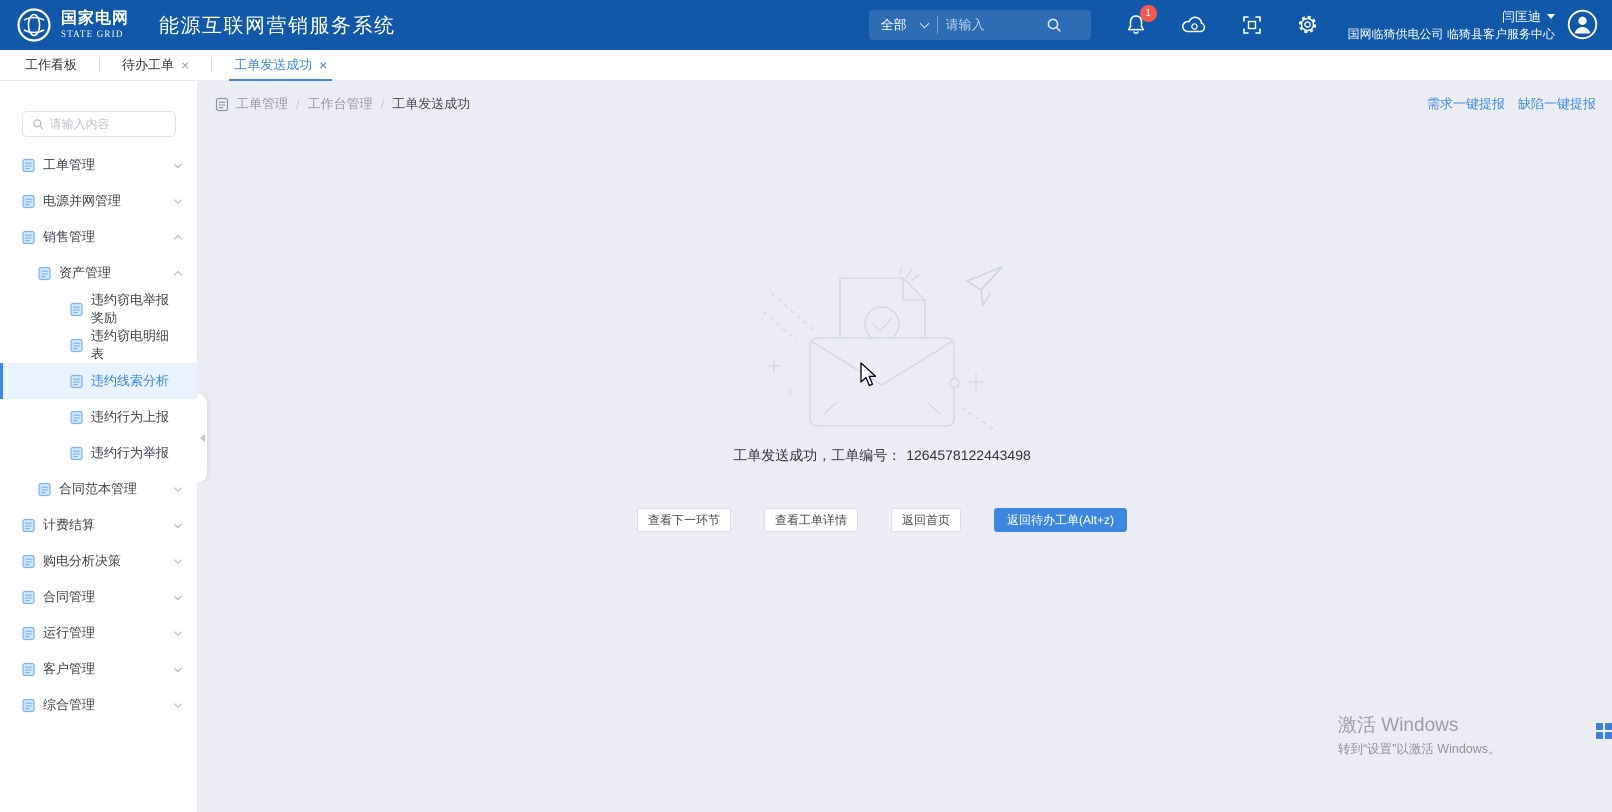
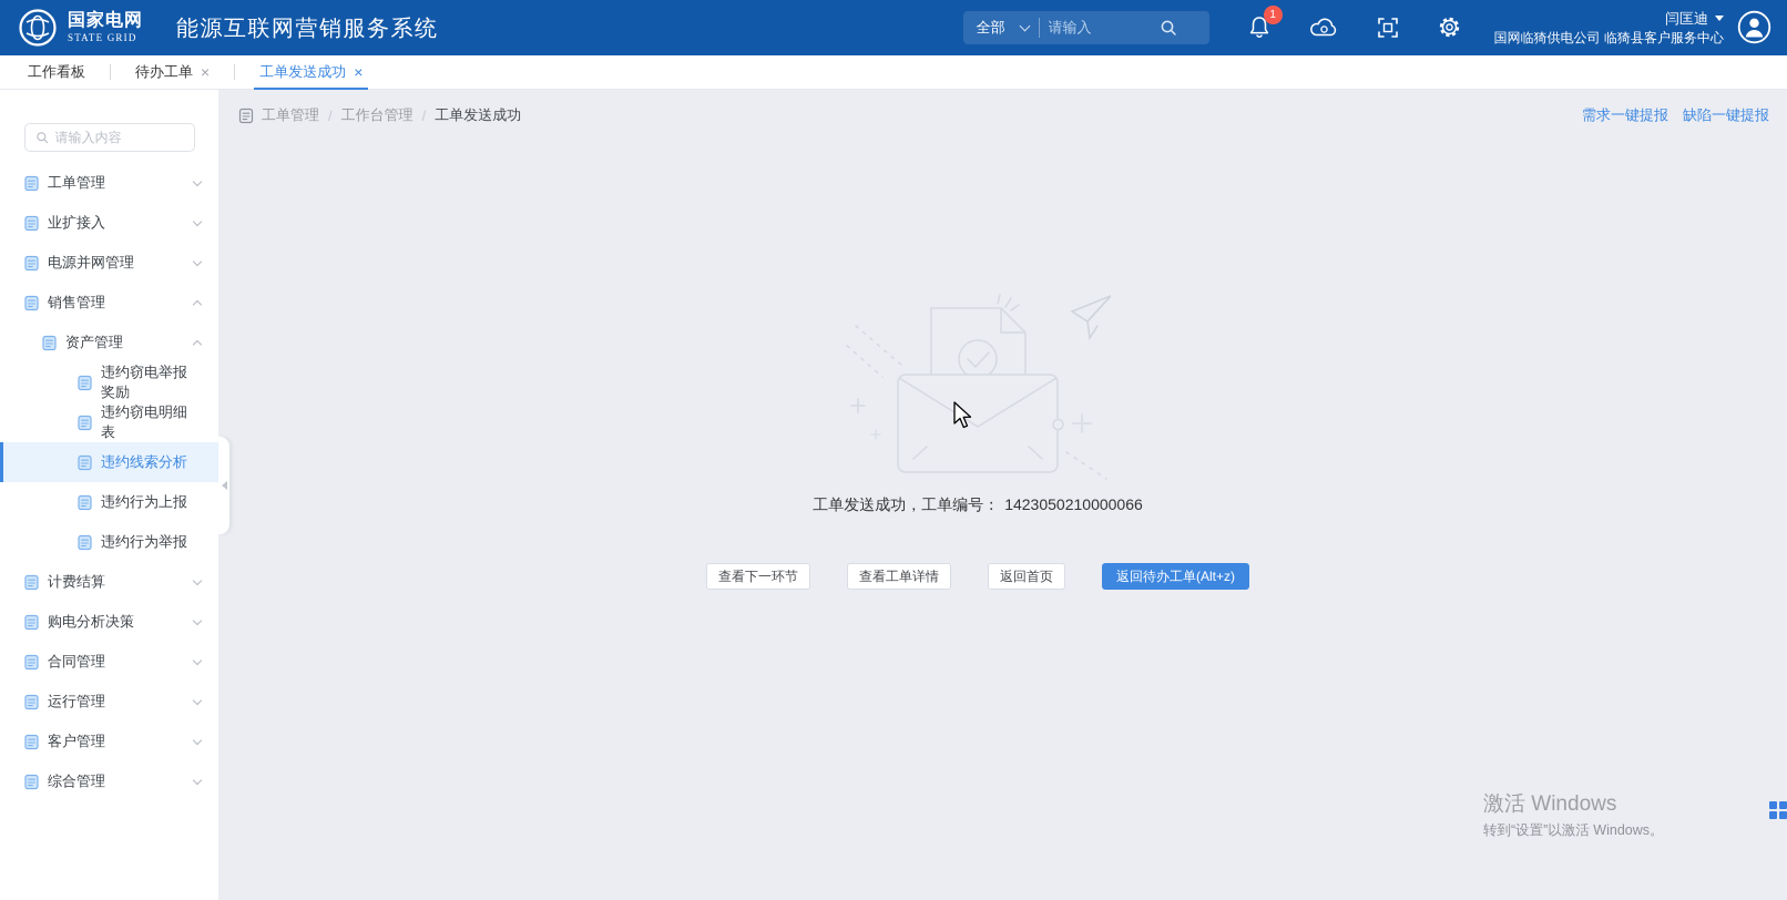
  国家电网
  STATE GRID
  能源互联网营销服务系统
  全部
  请输入
  1
  闫匡迪
  国网临猗供电公司 临猗县客户服务中心
  工作看板
  待办工单
  ×
  工单发送成功
  ×
  请输入内容
  工单管理
+ 业扩接入
  电源并网管理
  销售管理
  资产管理
  违约窃电举报奖励
  违约窃电明细表
  违约线索分析
  违约行为上报
  违约行为举报
- 合同范本管理
  计费结算
  购电分析决策
  合同管理
  运行管理
  客户管理
  综合管理
  工单管理
  /
  工作台管理
  /
  工单发送成功
  需求一键提报
  缺陷一键提报
- 工单发送成功，工单编号： 1264578122443498
+ 工单发送成功，工单编号： 1423050210000066
  查看下一环节
  查看工单详情
  返回首页
  返回待办工单(Alt+z)
  激活 Windows
  转到“设置”以激活 Windows。
